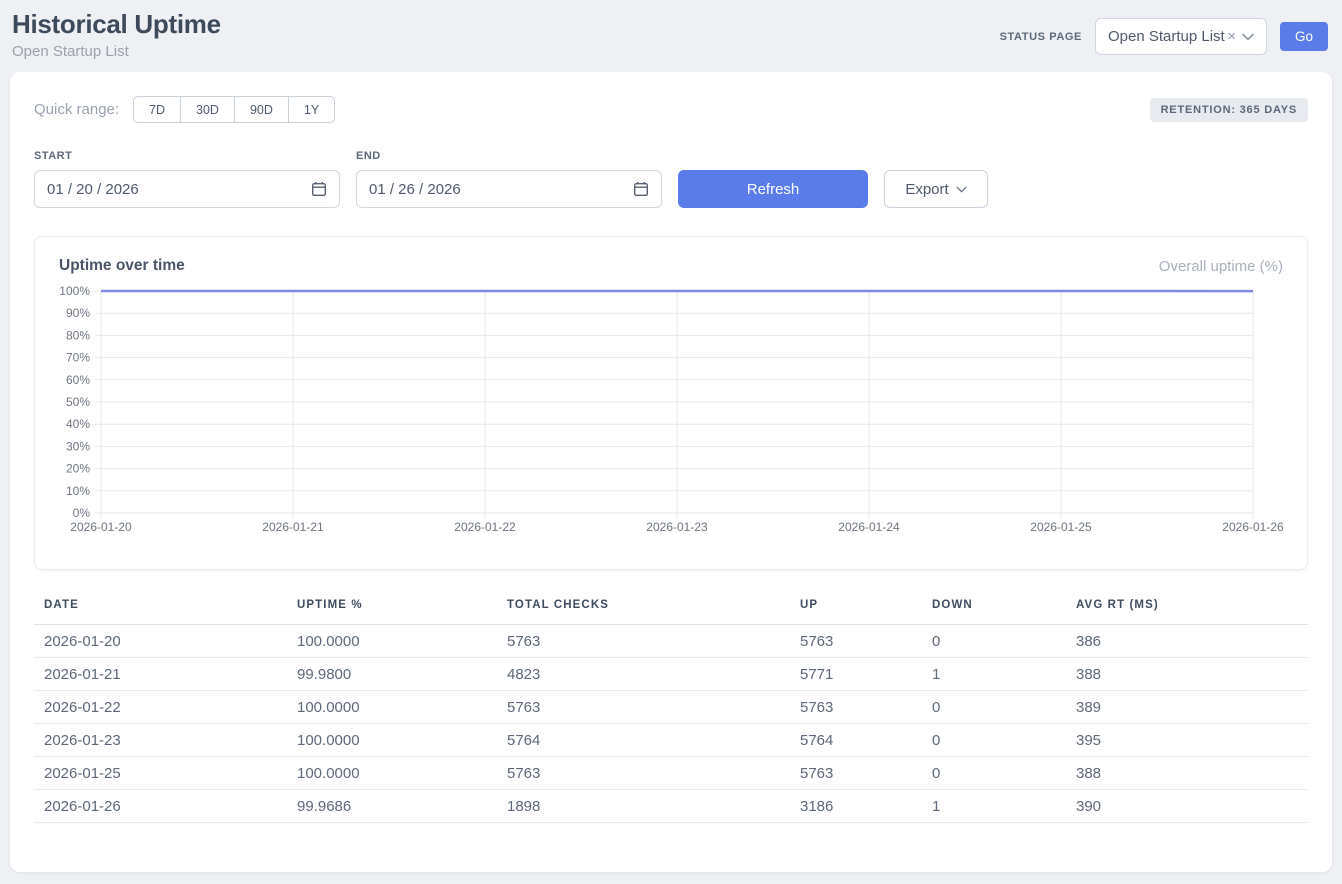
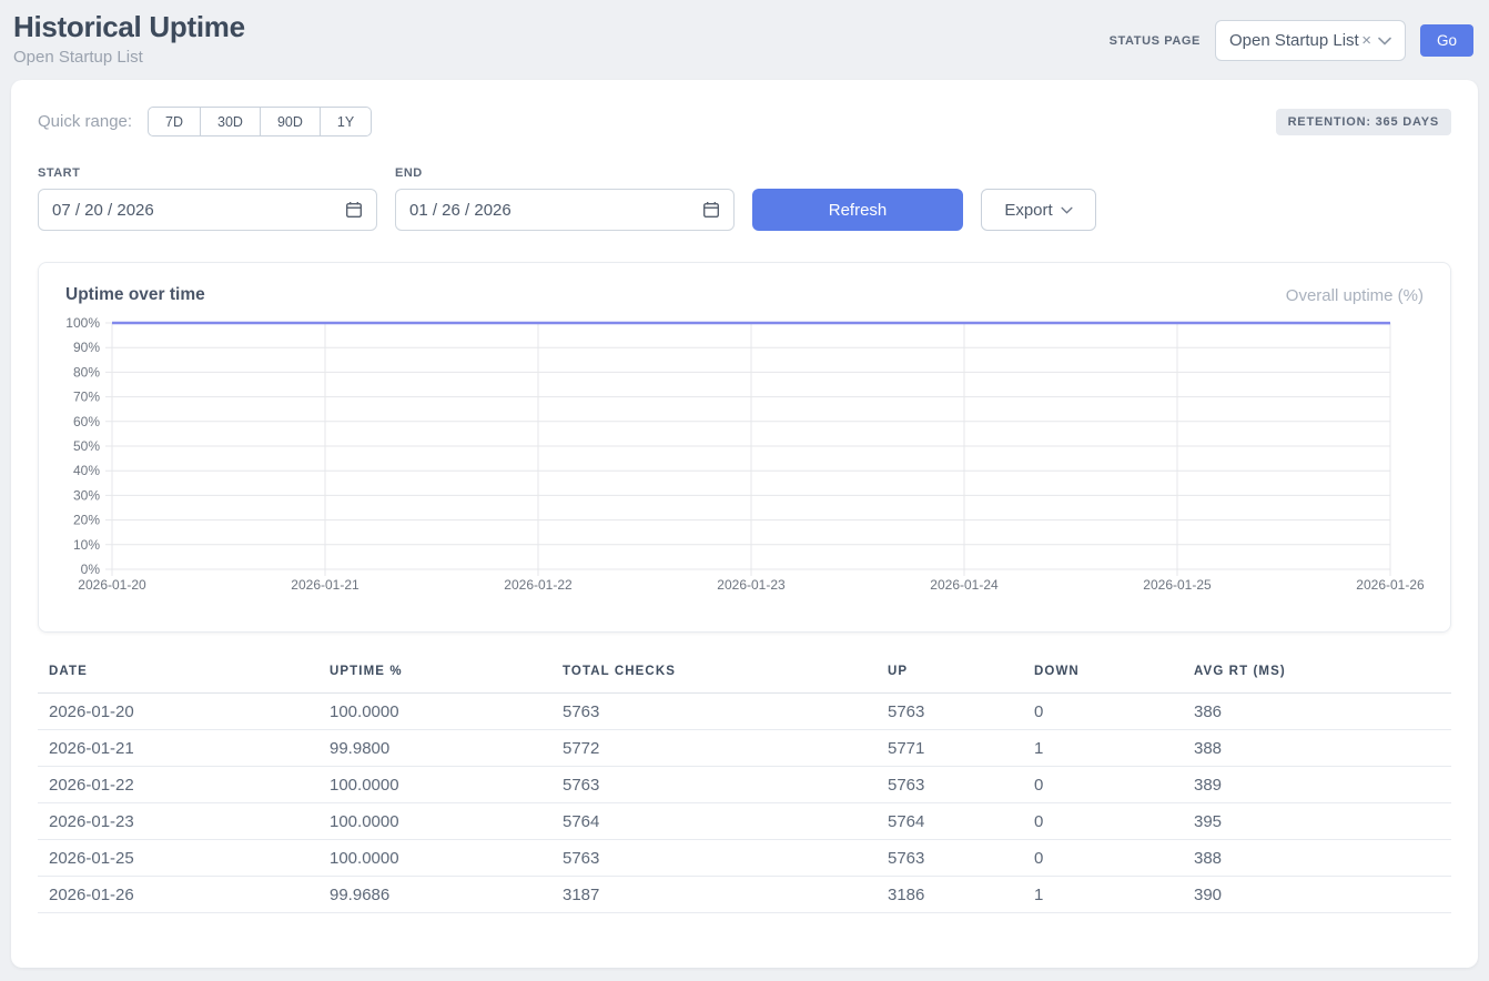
  Historical Uptime
  Open Startup List
  STATUS PAGE
  Open Startup List
  ×
  Go
  Quick range:
  7D
  30D
  90D
  1Y
  RETENTION: 365 DAYS
  START
- 01 / 20 / 2026
+ 07 / 20 / 2026
  END
  01 / 26 / 2026
  Refresh
  Export
  Uptime over time
  Overall uptime (%)
  0%
  10%
  20%
  30%
  40%
  50%
  60%
  70%
  80%
  90%
  100%
  2026-01-20
  2026-01-21
  2026-01-22
  2026-01-23
  2026-01-24
  2026-01-25
  2026-01-26
  DATE	UPTIME %	TOTAL CHECKS	UP	DOWN	AVG RT (MS)
  2026-01-20	100.0000	5763	5763	0	386
- 2026-01-21	99.9800	4823	5771	1	388
+ 2026-01-21	99.9800	5772	5771	1	388
  2026-01-22	100.0000	5763	5763	0	389
  2026-01-23	100.0000	5764	5764	0	395
  2026-01-25	100.0000	5763	5763	0	388
- 2026-01-26	99.9686	1898	3186	1	390
+ 2026-01-26	99.9686	3187	3186	1	390
